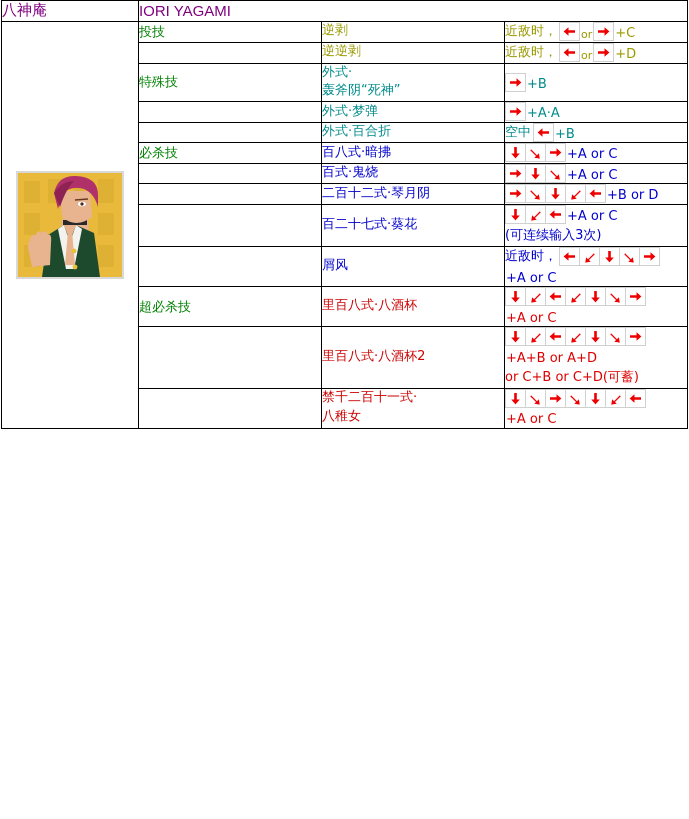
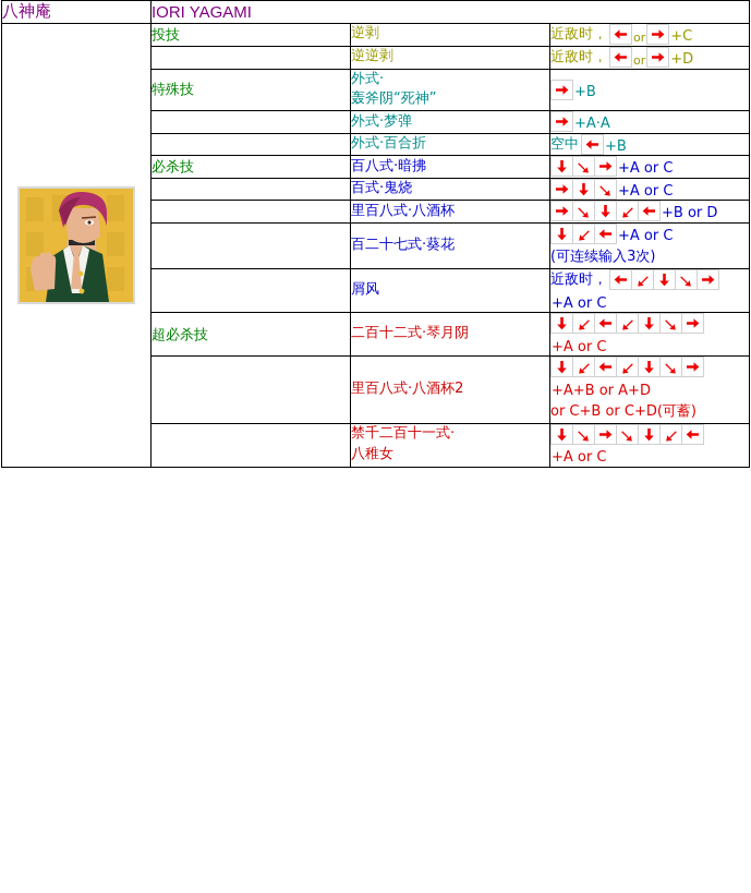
  八神庵	IORI YAGAMI
  	投技	逆剥	近敌时， or +C
  	逆逆剥	近敌时， or +D
  特殊技	外式·轰斧阴“死神”	+B
  	外式·梦弹	+A·A
  	外式·百合折	空中 +B
  必杀技	百八式·暗拂	+A or C
  	百式·鬼烧	+A or C
- 	二百十二式·琴月阴	+B or D
+ 	里百八式·八酒杯	+B or D
  	百二十七式·葵花	+A or C(可连续输入3次)
  	屑风	近敌时，+A or C
- 超必杀技	里百八式·八酒杯	+A or C
+ 超必杀技	二百十二式·琴月阴	+A or C
  	里百八式·八酒杯2	+A+B or A+Dor C+B or C+D(可蓄)
  	禁千二百十一式·八稚女	+A or C
